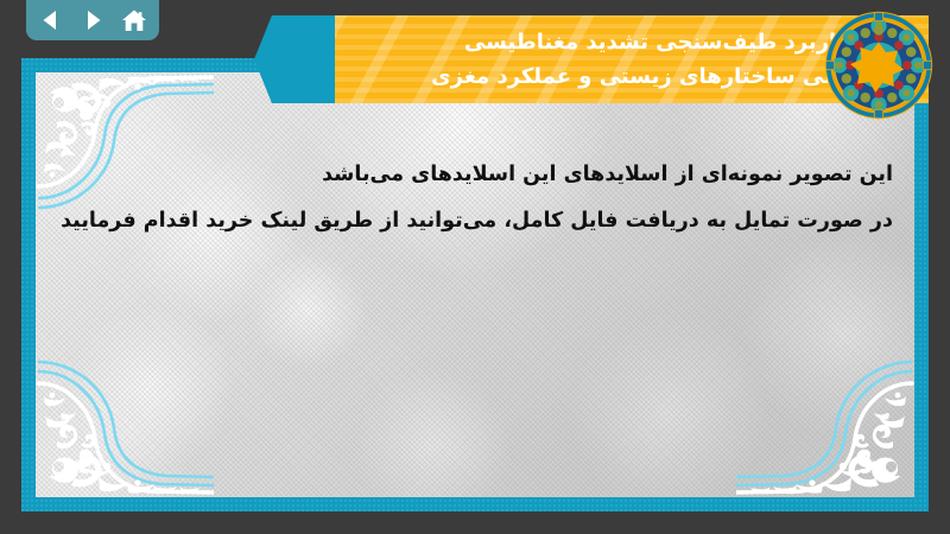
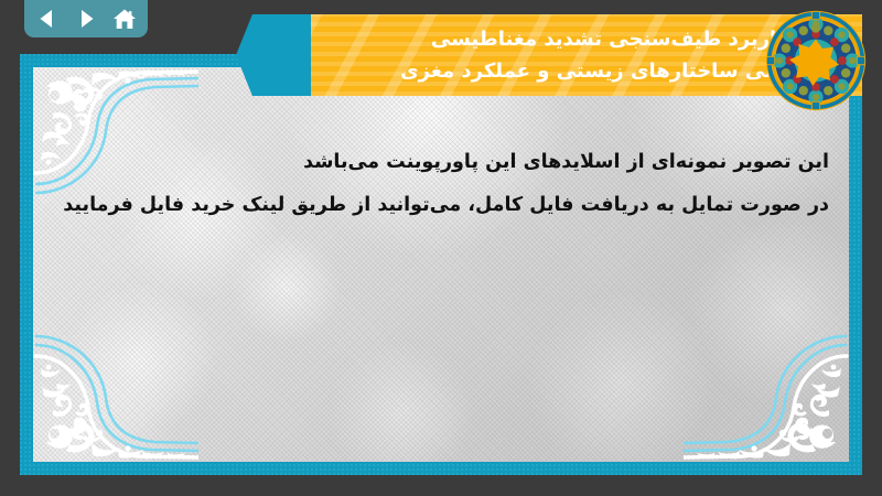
- این تصویر نمونه‌ای از اسلایدهای این اسلایدهای می‌باشد
+ این تصویر نمونه‌ای از اسلایدهای این پاورپوینت می‌باشد
- در صورت تمایل به دریافت فایل کامل، می‌توانید از طریق لینک خرید اقدام فرمایید
+ در صورت تمایل به دریافت فایل کامل، می‌توانید از طریق لینک خرید فایل فرمایید
  ربرد طیف‌سنجی تشدید مغناطیسی
  ی ساختارهای زیستی و عملکرد مغزی
